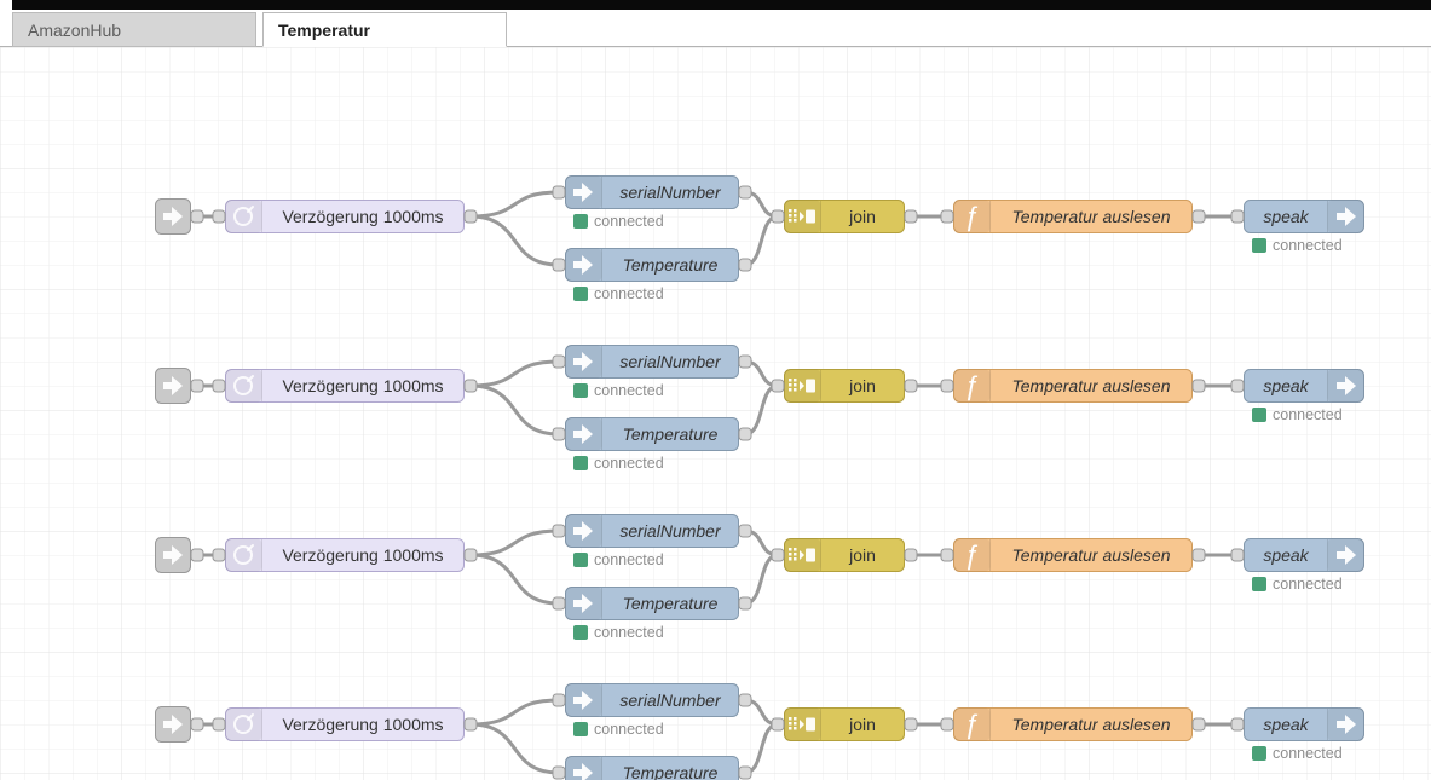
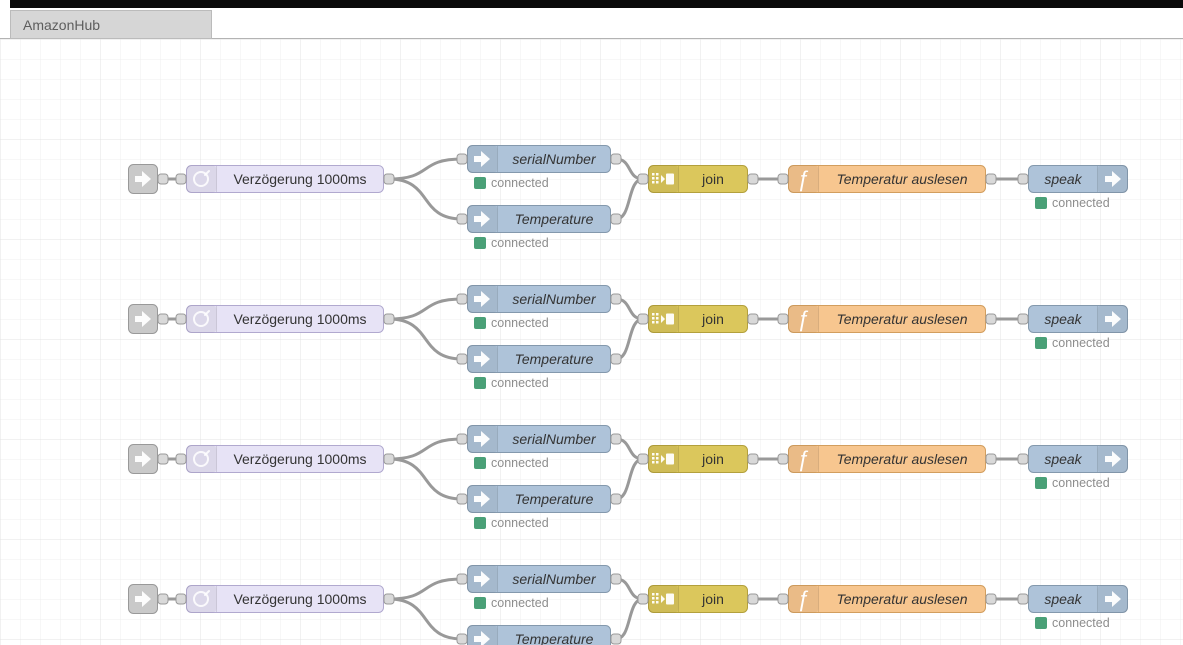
  AmazonHub
- Temperatur
  Verzögerung 1000ms
  serialNumber
  connected
  Temperature
  connected
  join
  ƒ
  Temperatur auslesen
  speak
  connected
  Verzögerung 1000ms
  serialNumber
  connected
  Temperature
  connected
  join
  ƒ
  Temperatur auslesen
  speak
  connected
  Verzögerung 1000ms
  serialNumber
  connected
  Temperature
  connected
  join
  ƒ
  Temperatur auslesen
  speak
  connected
  Verzögerung 1000ms
  serialNumber
  connected
  Temperature
  join
  ƒ
  Temperatur auslesen
  speak
  connected
